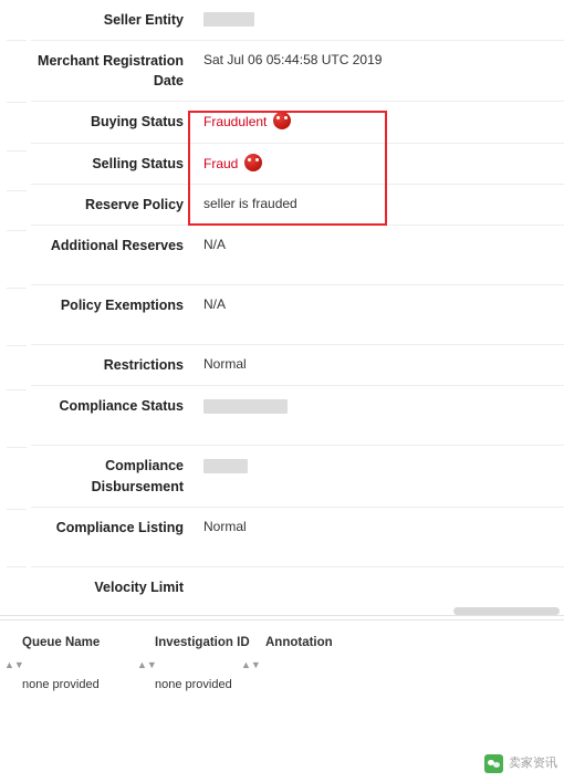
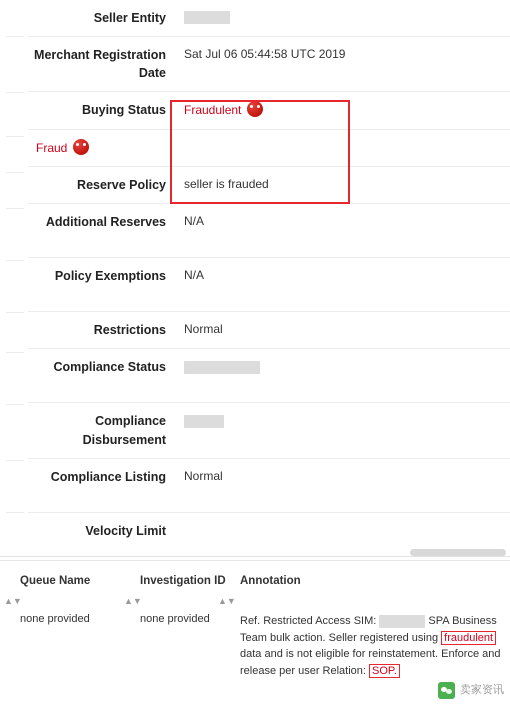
  Seller Entity
  Merchant Registration Date
  Sat Jul 06 05:44:58 UTC 2019
  Buying Status
  Fraudulent
- Selling Status
  Fraud
  Reserve Policy
  seller is frauded
  Additional Reserves
  N/A
  Policy Exemptions
  N/A
  Restrictions
  Normal
  Compliance Status
  Compliance Disbursement
  Compliance Listing
  Normal
  Velocity Limit
  Queue Name
  ▲▼
  Investigation ID
  ▲▼
  Annotation
  ▲▼
  none provided
  none provided
+ Ref. Restricted Access SIM: SPA Business Team bulk action. Seller registered using fraudulent data and is not eligible for reinstatement. Enforce and release per user Relation: SOP.
  卖家资讯
